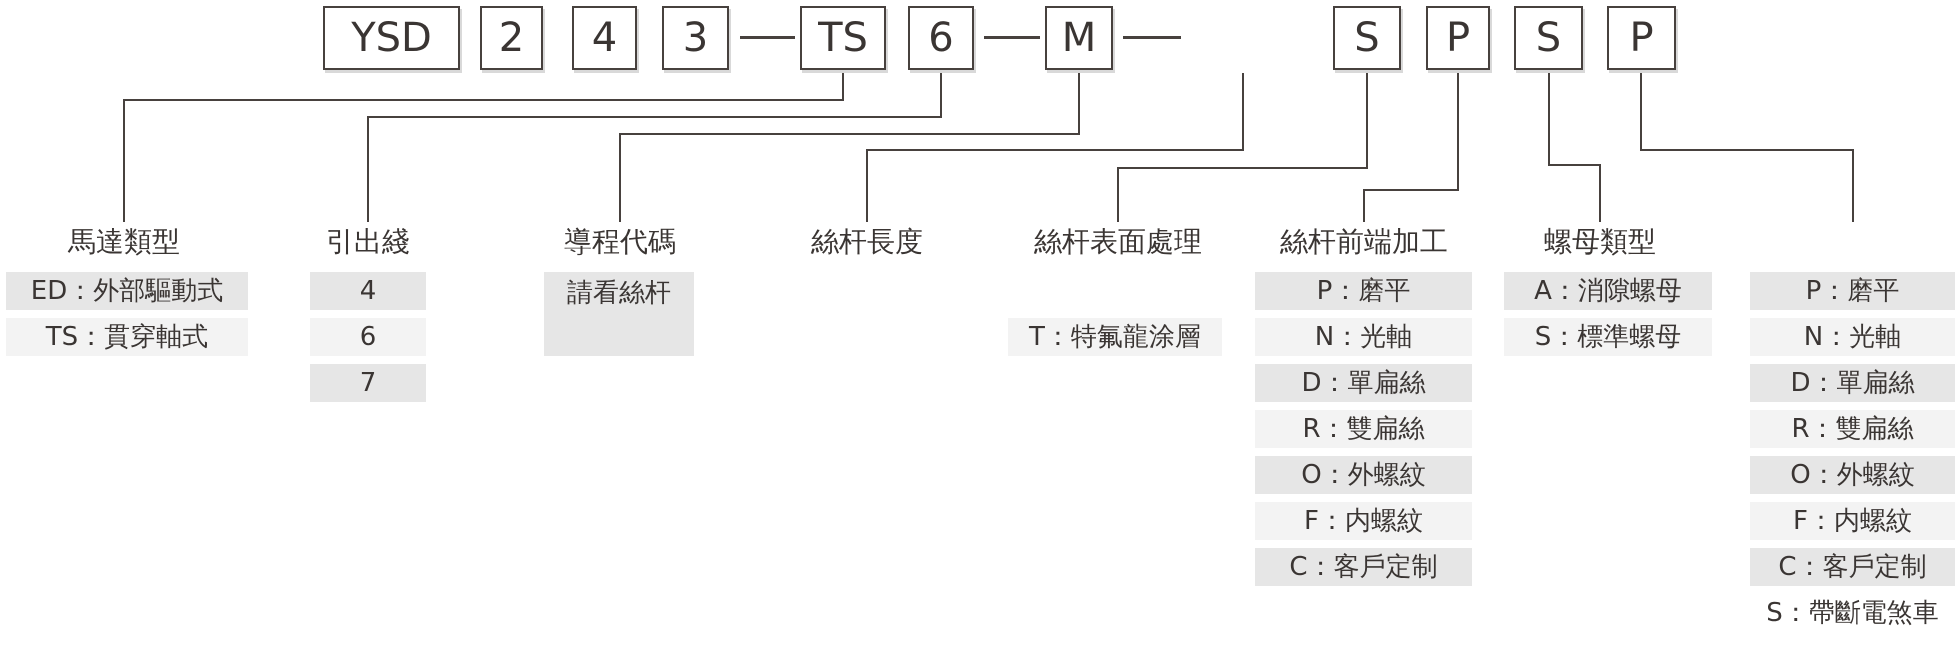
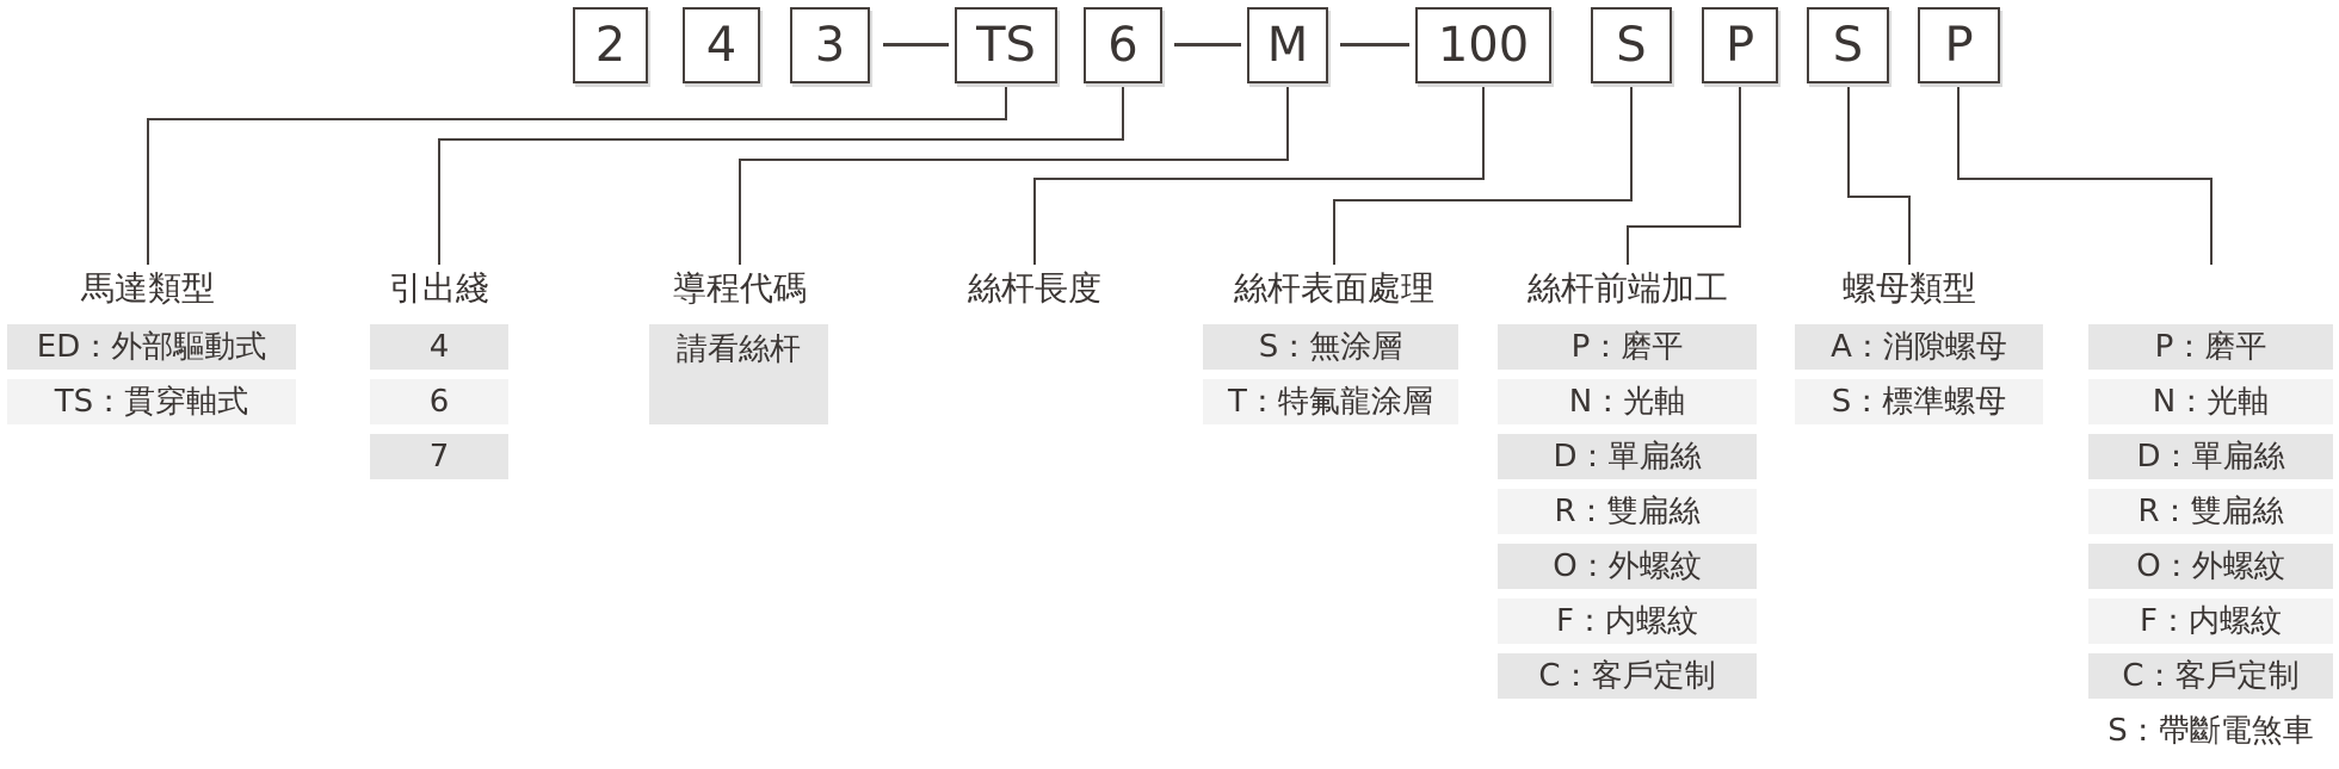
- YSD
  2
  4
  3
  TS
  6
  M
+ 100
  S
  P
  S
  P
  馬達類型
  引出綫
  導程代碼
  絲杆長度
  絲杆表面處理
  絲杆前端加工
  螺母類型
  ED：外部驅動式
  TS：貫穿軸式
  4
  6
  7
  請看絲杆
+ S：無涂層
  T：特氟龍涂層
  P：磨平
  N：光軸
  D：單扁絲
  R：雙扁絲
  O：外螺紋
  F：内螺紋
  C：客戶定制
  A：消隙螺母
  S：標準螺母
  P：磨平
  N：光軸
  D：單扁絲
  R：雙扁絲
  O：外螺紋
  F：内螺紋
  C：客戶定制
  S：帶斷電煞車
